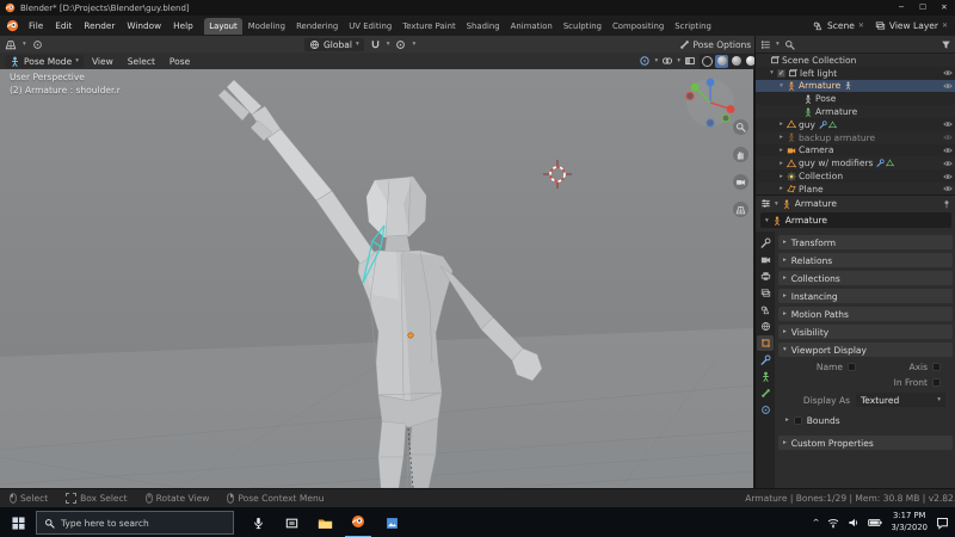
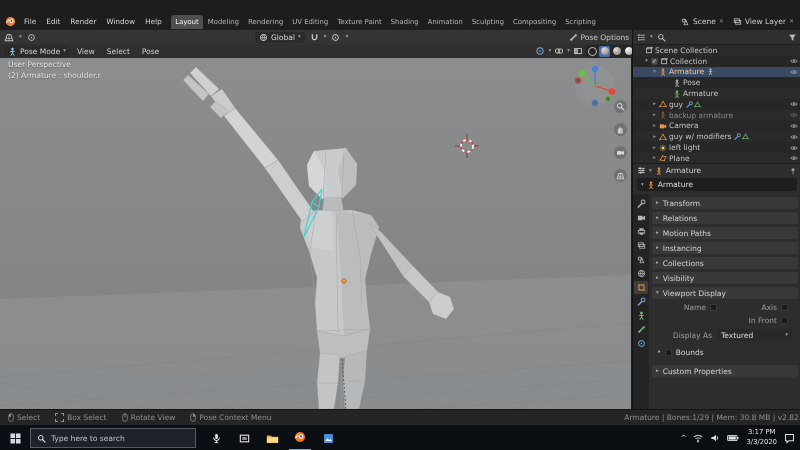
- Blender* [D:\Projects\Blender\guy.blend]
- ─
- ☐
- ✕
  File
  Edit
  Render
  Window
  Help
  Layout
  Modeling
  Rendering
  UV Editing
  Texture Paint
  Shading
  Animation
  Sculpting
  Compositing
  Scripting
  Scene
  View Layer
  Global
  Pose Options
  Pose Mode
  View
  Select
  Pose
  User Perspective
  (2) Armature : shoulder.r
  Scene Collection
- left light
+ Collection
  Armature
  Pose
  Armature
  guy
  backup armature
  Camera
  guy w/ modifiers
- Collection
+ left light
  Plane
  Armature
  Armature
  Transform
  Relations
- Collections
+ Motion Paths
  Instancing
- Motion Paths
+ Collections
  Visibility
  Viewport Display
  Name
  Axis
  In Front
  Display As
  Textured
  Bounds
  Custom Properties
  Select
  Box Select
  Rotate View
  Pose Context Menu
  Armature | Bones:1/29 | Mem: 30.8 MB | v2.82
  Type here to search
  ^
  3:17 PM
  3/3/2020
